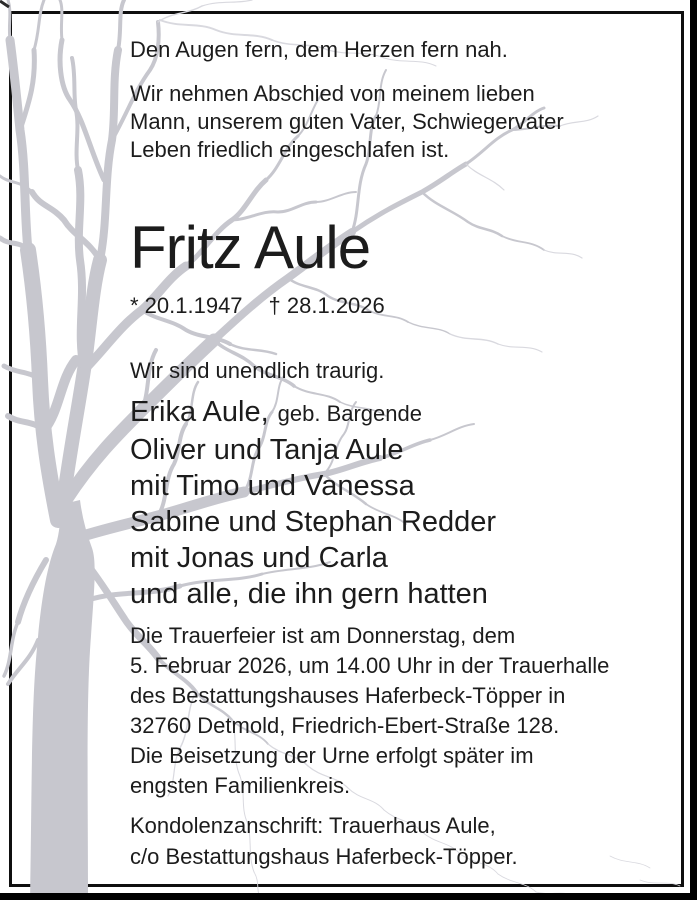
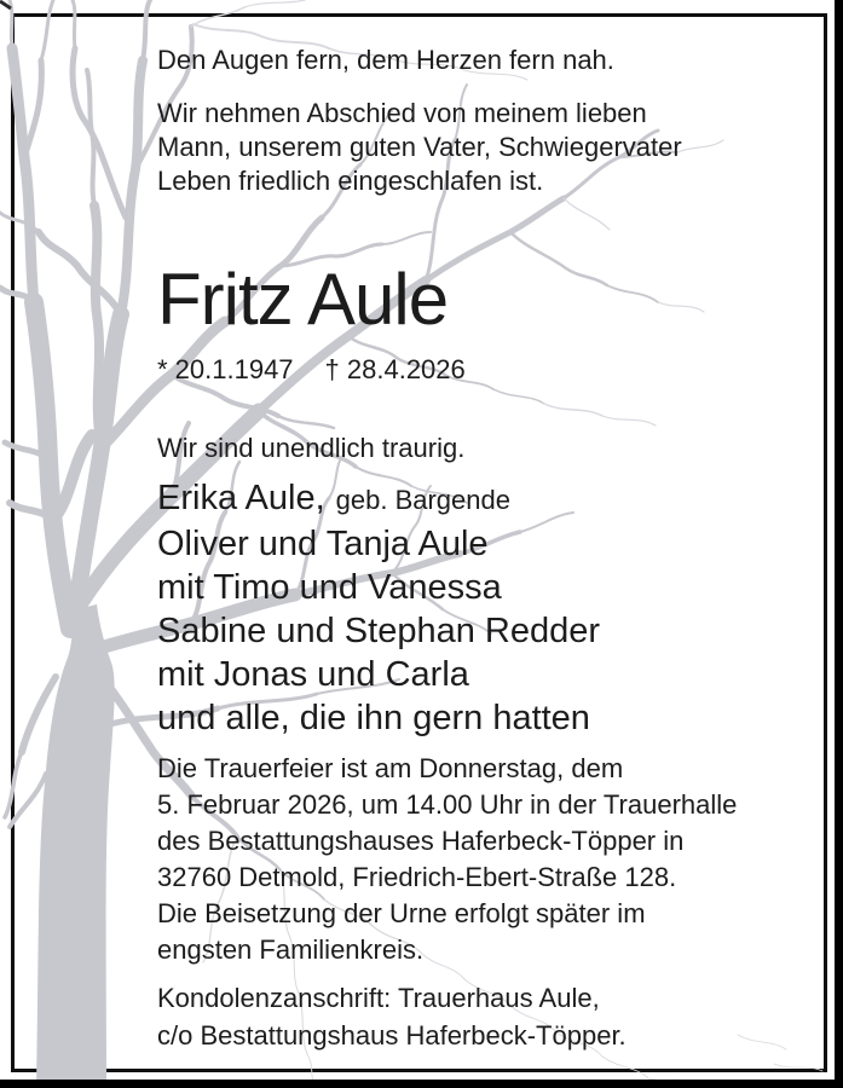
  Den Augen fern, dem Herzen fern nah.
  Wir nehmen Abschied von meinem lieben
  Mann, unserem guten Vater, Schwiegervater
  Leben friedlich eingeschlafen ist.
  Fritz Aule
- * 20.1.1947 † 28.1.2026
+ * 20.1.1947 † 28.4.2026
  Wir sind unendlich traurig.
  Erika Aule, geb. Bargende
  Oliver und Tanja Aule
  mit Timo und Vanessa
  Sabine und Stephan Redder
  mit Jonas und Carla
  und alle, die ihn gern hatten
  Die Trauerfeier ist am Donnerstag, dem
  5. Februar 2026, um 14.00 Uhr in der Trauerhalle
  des Bestattungshauses Haferbeck-Töpper in
  32760 Detmold, Friedrich-Ebert-Straße 128.
  Die Beisetzung der Urne erfolgt später im
  engsten Familienkreis.
  Kondolenzanschrift: Trauerhaus Aule,
  c/o Bestattungshaus Haferbeck-Töpper.
